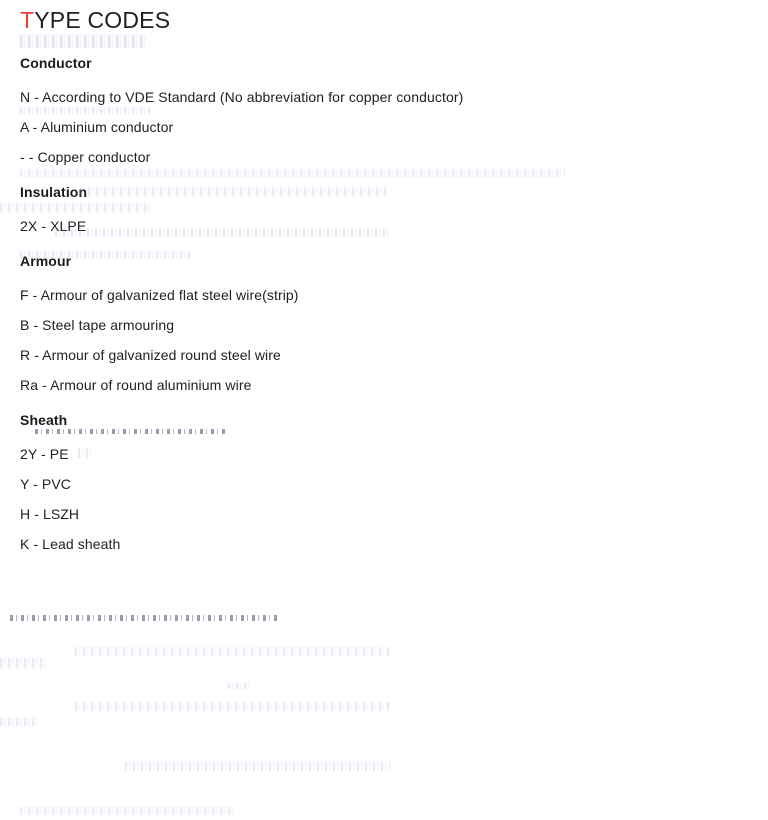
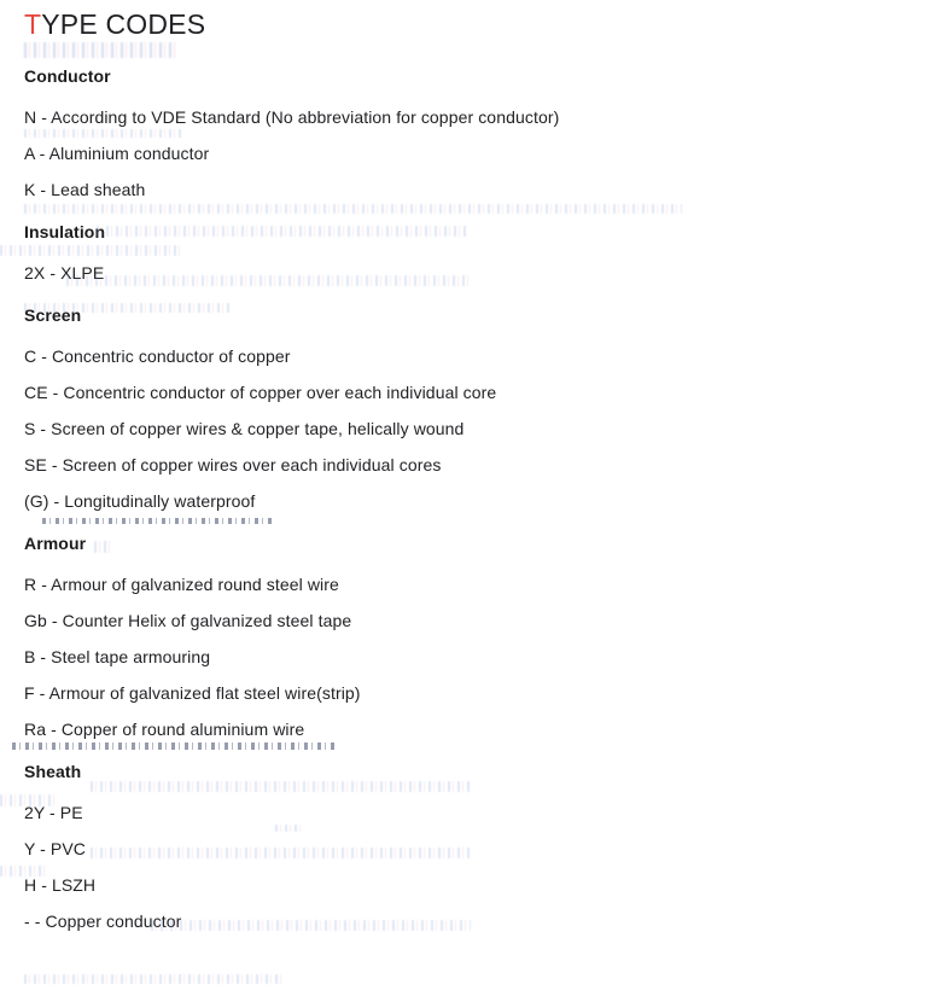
  TYPE CODES
  Conductor
  N - According to VDE Standard (No abbreviation for copper conductor)
  A - Aluminium conductor
- - - Copper conductor
+ K - Lead sheath
  Insulation
  2X - XLPE
+ Screen
+ C - Concentric conductor of copper
+ CE - Concentric conductor of copper over each individual core
+ S - Screen of copper wires & copper tape, helically wound
+ SE - Screen of copper wires over each individual cores
+ (G) - Longitudinally waterproof
  Armour
- F - Armour of galvanized flat steel wire(strip)
+ R - Armour of galvanized round steel wire
+ Gb - Counter Helix of galvanized steel tape
  B - Steel tape armouring
- R - Armour of galvanized round steel wire
+ F - Armour of galvanized flat steel wire(strip)
- Ra - Armour of round aluminium wire
+ Ra - Copper of round aluminium wire
  Sheath
  2Y - PE
  Y - PVC
  H - LSZH
- K - Lead sheath
+ - - Copper conductor
